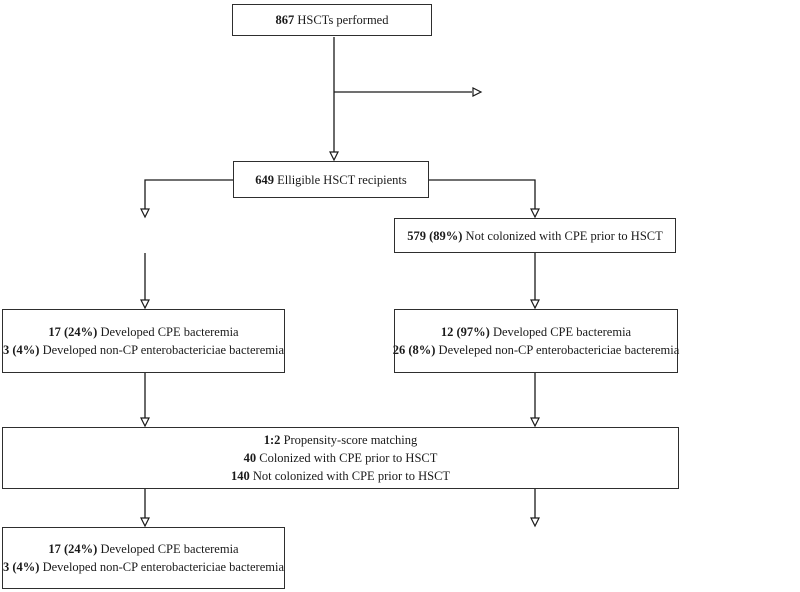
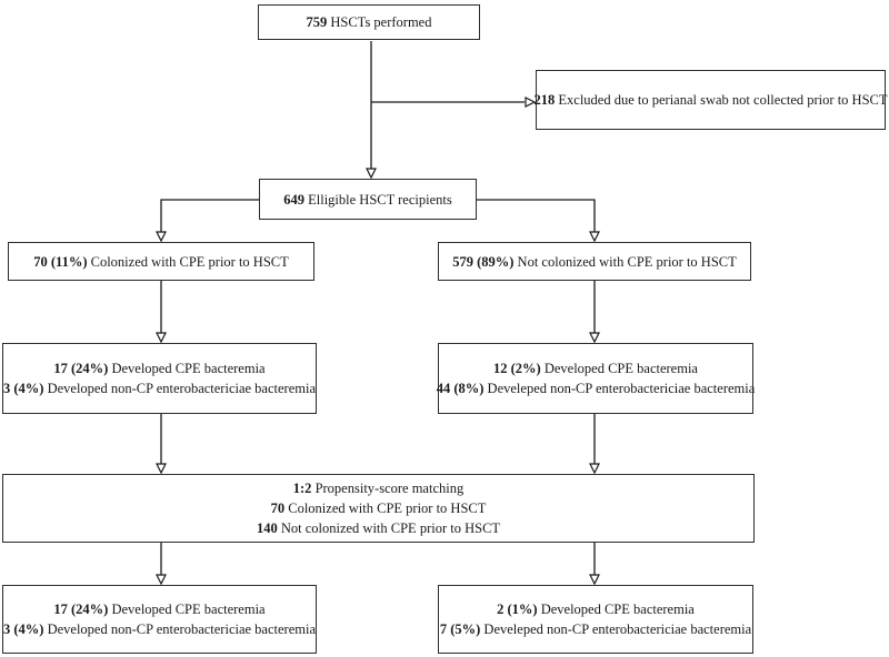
- 867 HSCTs performed
+ 759 HSCTs performed
+ 218 Excluded due to perianal swab not collected prior to HSCT
  649 Elligible HSCT recipients
+ 70 (11%) Colonized with CPE prior to HSCT
  579 (89%) Not colonized with CPE prior to HSCT
  17 (24%) Developed CPE bacteremia
  3 (4%) Developed non-CP enterobactericiae bacteremia
- 12 (97%) Developed CPE bacteremia
+ 12 (2%) Developed CPE bacteremia
- 26 (8%) Develeped non-CP enterobactericiae bacteremia
+ 44 (8%) Develeped non-CP enterobactericiae bacteremia
  1:2 Propensity-score matching
- 40 Colonized with CPE prior to HSCT
+ 70 Colonized with CPE prior to HSCT
  140 Not colonized with CPE prior to HSCT
  17 (24%) Developed CPE bacteremia
  3 (4%) Developed non-CP enterobactericiae bacteremia
+ 2 (1%) Developed CPE bacteremia
+ 7 (5%) Develeped non-CP enterobactericiae bacteremia
